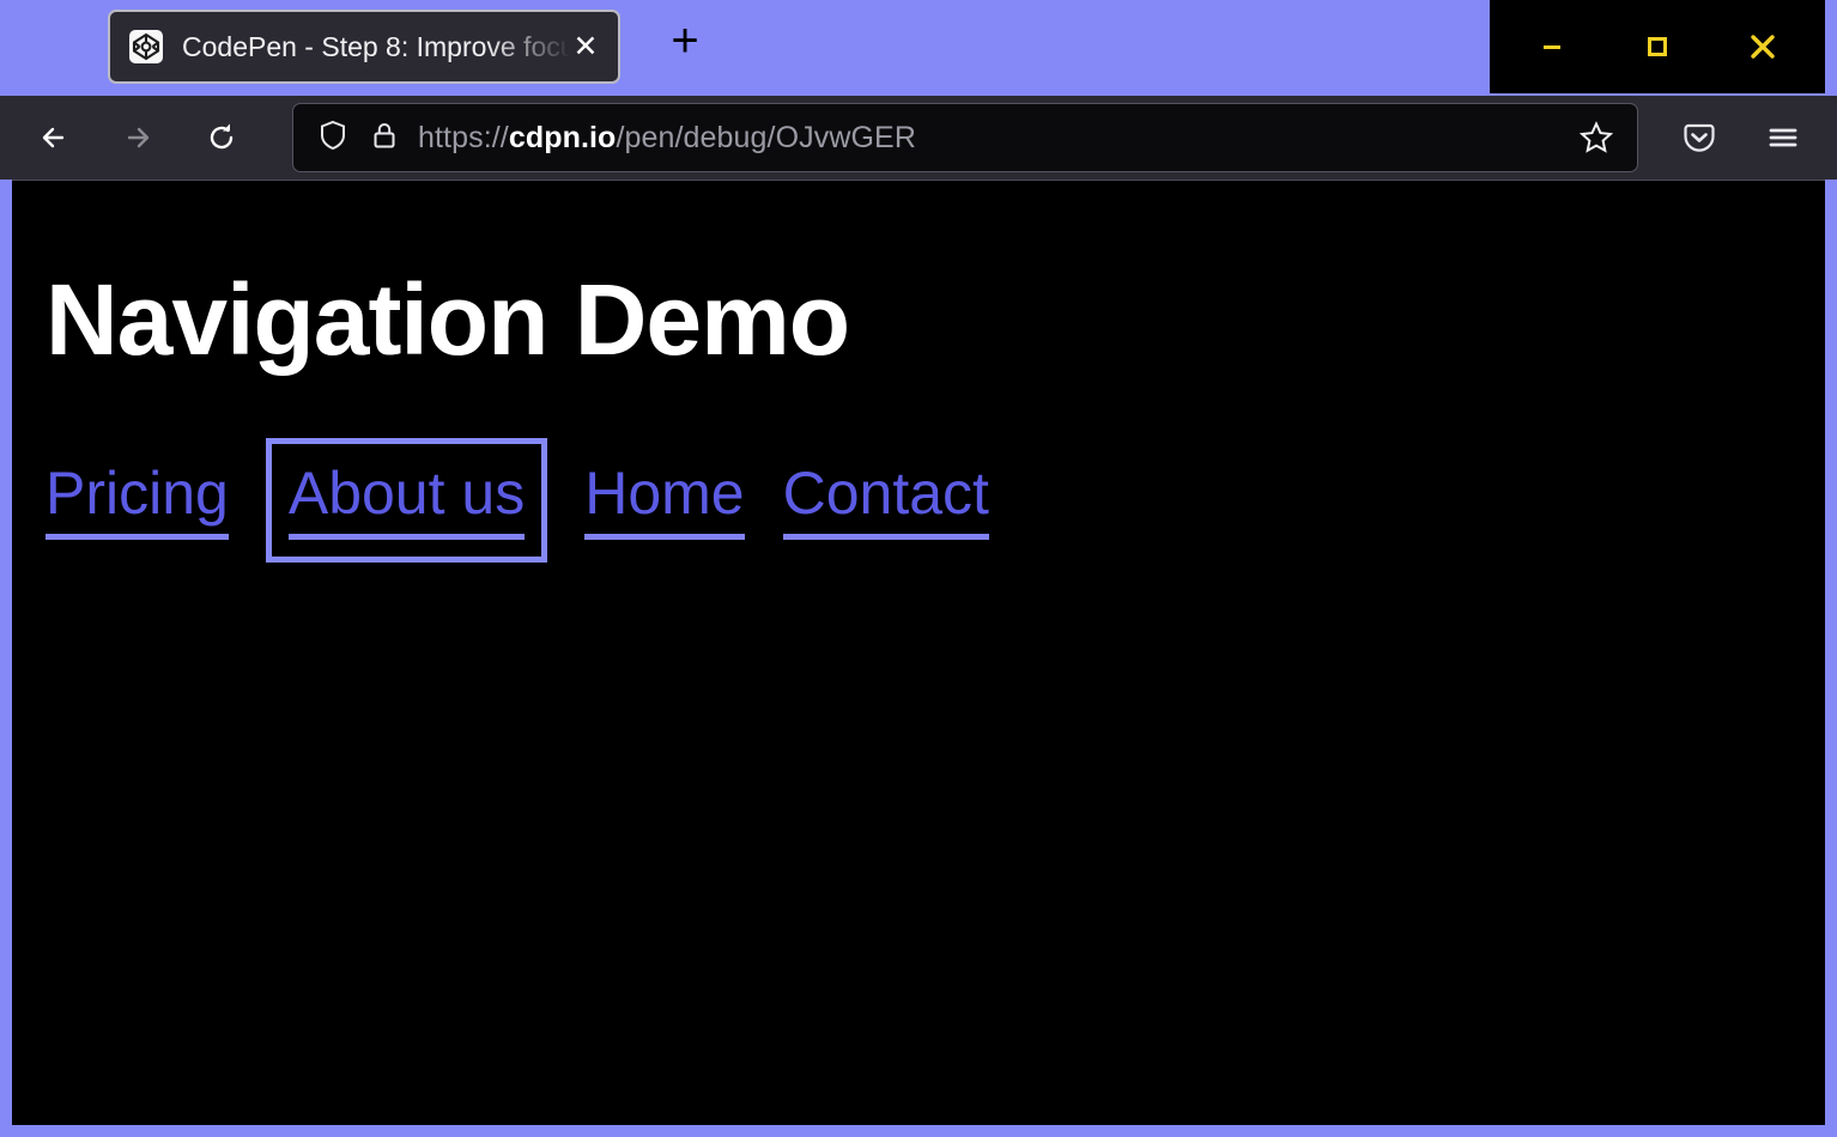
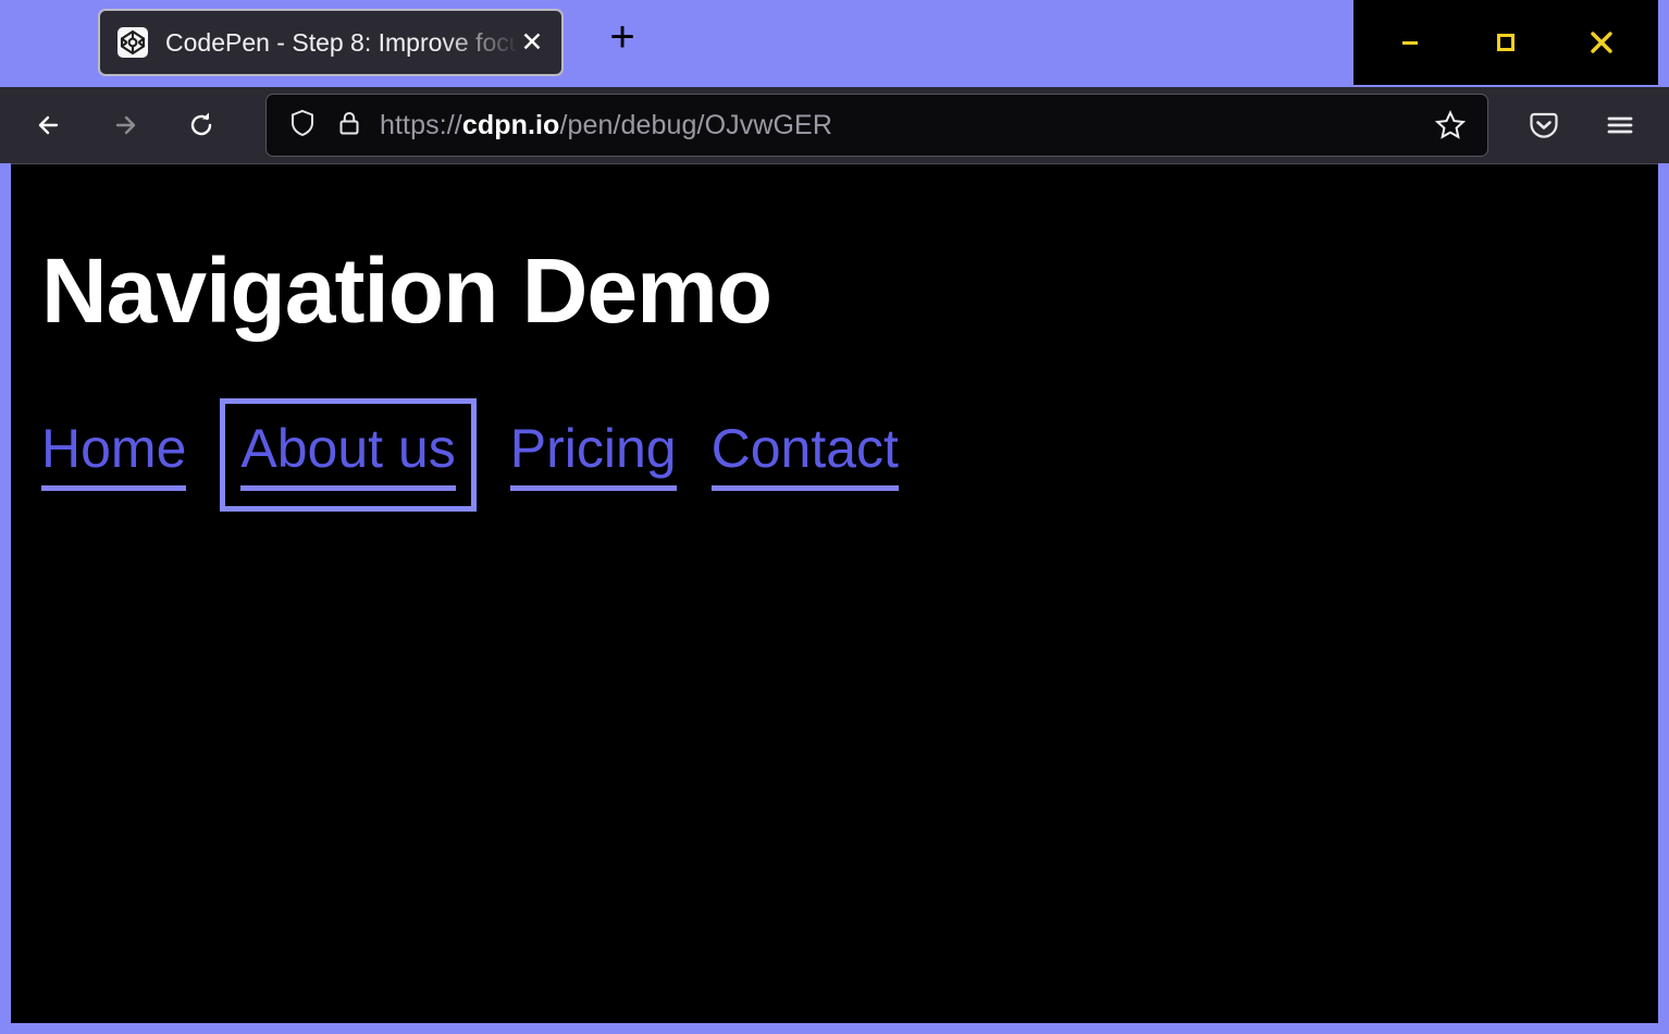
  CodePen - Step 8: Improve focu
  ✕
  +
  https://cdpn.io/pen/debug/OJvwGER
  Navigation Demo
- Pricing
+ Home
  About us
- Home
+ Pricing
  Contact
